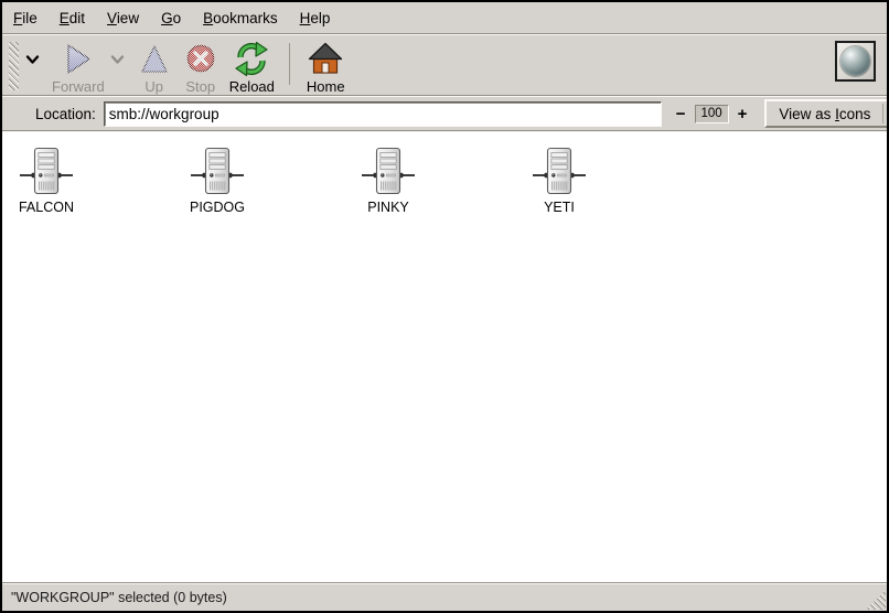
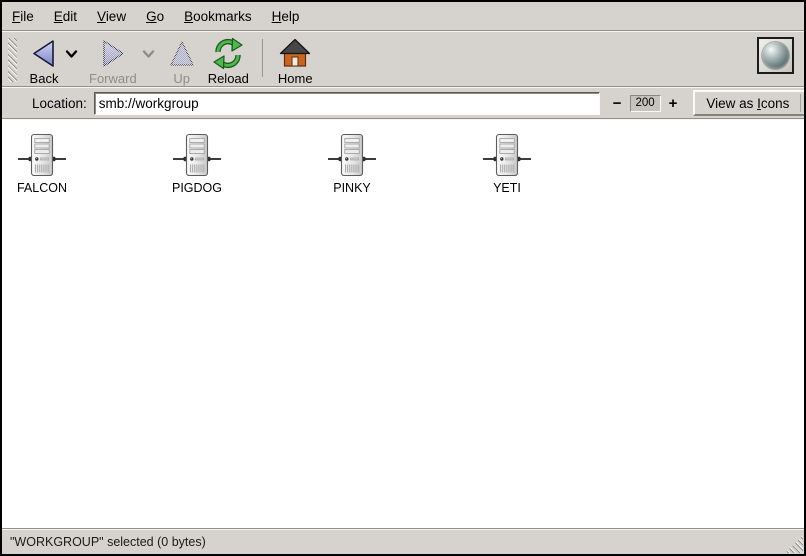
  File
  Edit
  View
  Go
  Bookmarks
  Help
+ Back
  Forward
  Up
- Stop
  Reload
  Home
  Location:
  smb://workgroup
  −
- 100
+ 200
  +
  View as
  I
  cons
  FALCON
  PIGDOG
  PINKY
  YETI
  "WORKGROUP" selected (0 bytes)
